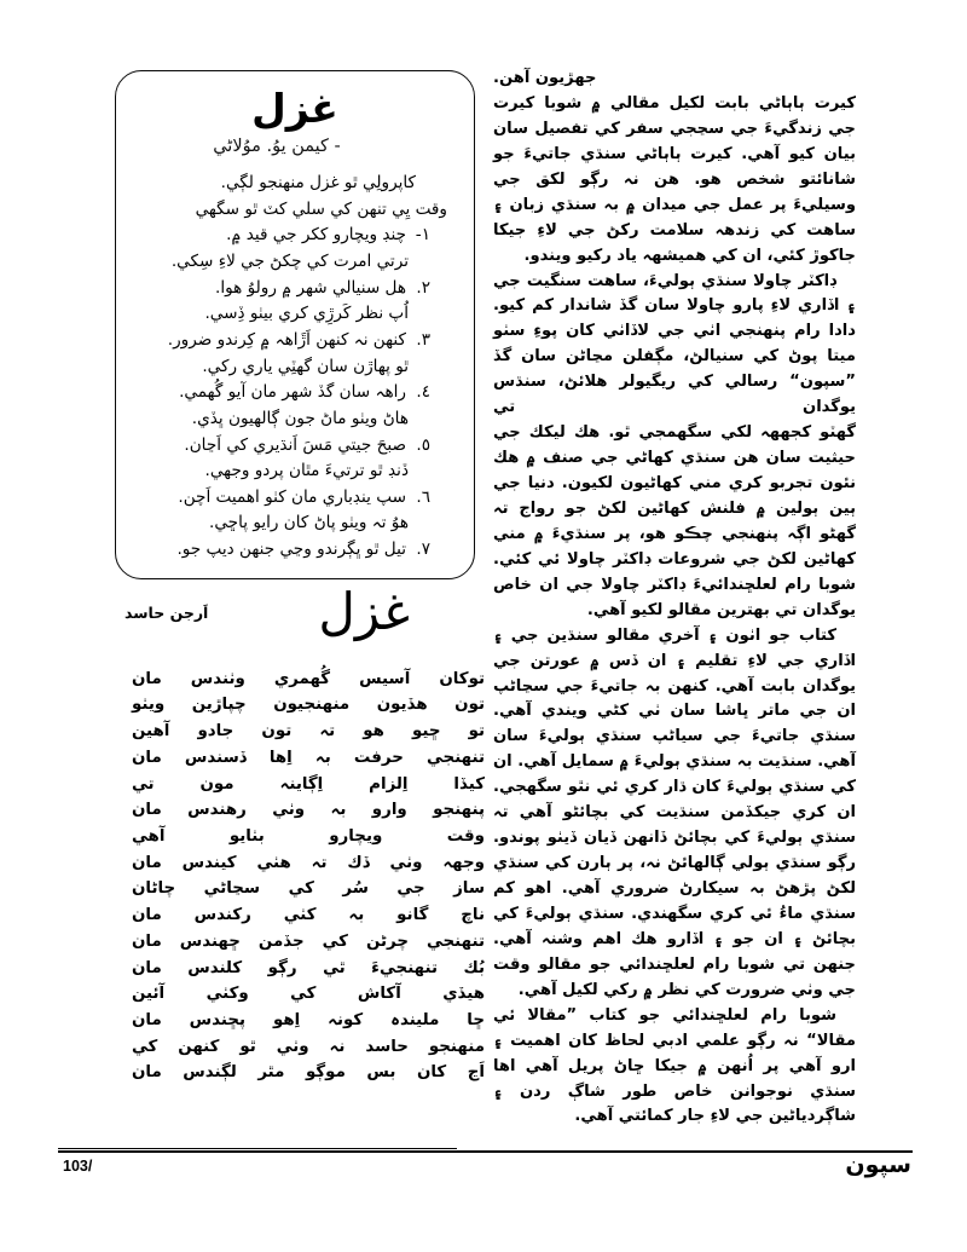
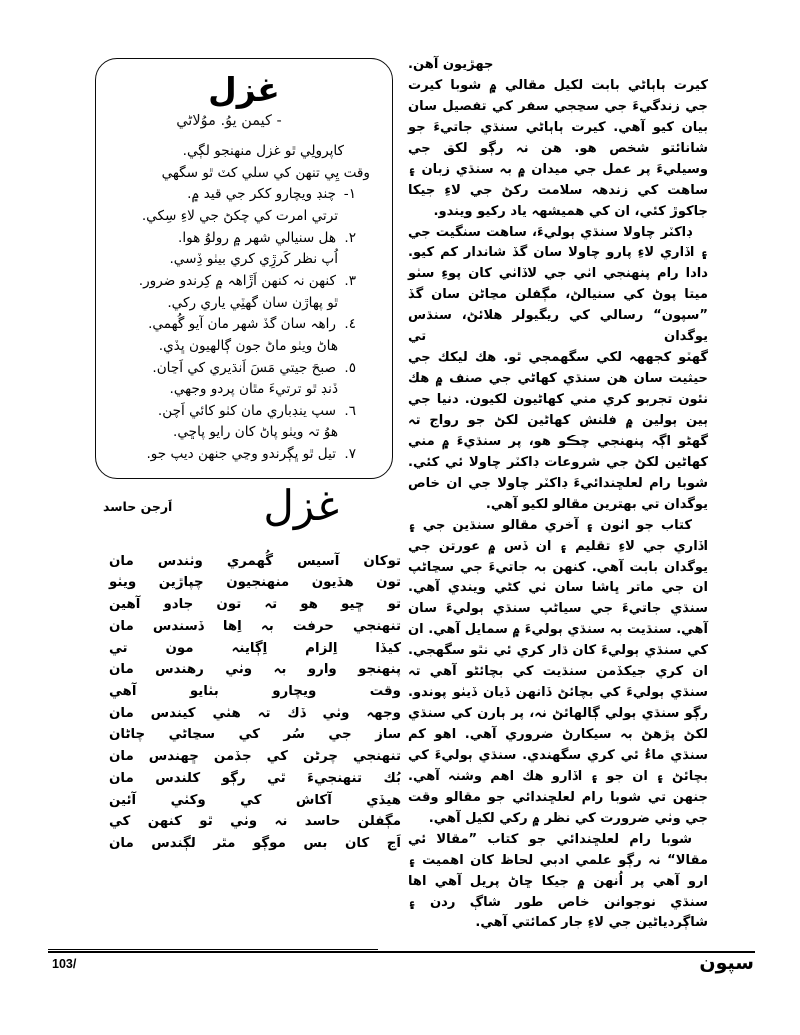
  غزل
  - كيمن يوُ. موُلاڻي
  كاپرولِي ٿو غزل منهنجو لڳي.
  وقت يِي تنهن كي سلي كٽ ٿو سگهي
  ١-چنڊ ويچارو ككر جي قيد ۾.
  ترتي امرت كي چكڻ جي لاءِ سِكي.
  ٢.هل سنيالي شهر ۾ رولوُ هوا.
  اُپ نظر كَرڙِي كري بيٺو ڏِسي.
  ٣.كنهن نہ كنهن اَڙَاهہ ۾ كِرندو ضرور.
  ٿو پهاڙن سان گهٽِي ياري ركي.
  ٤.راهہ سان گڏ شهر مان آيو گُهمي.
  هاڻ ويٺو ماڻ جون ڳالهيون ڀڏي.
  ٥.صبحَ جيتي مَسَ اَنڌيري كي اَڃان.
  ڏنڊ ٿو ترتيءَ مٿان پردو وجهي.
- ٦.سپ ينڊباري مان كٺو اهميت اَچن.
+ ٦.سپ ينڊباري مان كٺو كائي اَچن.
  هوُ تہ ويٺو پاڻ كان رايو پاڇي.
  ٧.تيل ٿو ڀڳرندو وڃي جنهن ديپ جو.
  غزل
  اَرجن حاسد
  توكان آسيس گُهمري وٺندس مان
  تون هڏيون منهنجيون چپاڙين ويٺو
  تو ڇيو هو تہ تون جادو آهين
  تنهنجي حرفت بہ اِها ڏسندس مان
  كيڏا اِلزام اِڳاينہ مون تي
  پنهنجو وارو بہ وٺي رهندس مان
  وقت ويچارو بٺايو آهي
  وجهہ وٺي ڏك تہ هٺي كيندس مان
  ساز جي سُر كي سڃاڻي چاڻان
- ناچ گانو بہ كٺي ركندس مان
  تنهنجي چرڻن كي جڏمن ڇهندس مان
  بُك تنهنجيءَ ٿي رڳو كلندس مان
  هيڏي آكاش كي وكٺي آئين
- ڇا مليندہ كونہ اِهو پڇندس مان
- منهنجو حاسد نہ وٺي ٿو كنهن كي
+ مڳفلن حاسد نہ وٺي ٿو كنهن كي
  اَڃ كان بس موڳو مٿر لڳندس مان
  جهڙيون آهن.
  كيرت ٻاٻاڻي بابت لكيل مقالي ۾ شوبا كيرت جي زندگيءَ جي سڃجي سفر كي تفصيل سان بيان كيو آهي. كيرت ٻاٻاڻي سنڌي جاتيءَ جو شانائتو شخص هو. هن نہ رڳو لكق جي وسيليءَ پر عمل جي ميدان ۾ بہ سنڌي زبان ۽ ساهت كي زندهہ سلامت ركڻ جي لاءِ جيكا جاكوڙ كئي، ان كي هميشهہ ياد ركيو ويندو.
  ڊاكٽر چاولا سنڌي ٻوليءَ، ساهت سنگيت جي ۽ اڏاري لاءِ پارو چاولا سان گڏ شاندار كم كيو. دادا رام پنهنجي اٺي جي لاڏاٺي كان پوءِ سٺو ميتا پوڻ كي سنيالڻ، مڳفلن مڃاڻن سان گڏ ”سپون“ رسالي كي ريگيولر هلائڻ، سنڌس يوگدان تي
  گهٽو كجههہ لكي سگهمجي ٿو. هك ليكك جي حيثيت سان هن سنڌي كهاڻي جي صنف ۾ هك نئون تجربو كري مني كهاڻيون لكيون. دنيا جي ٻين ٻولين ۾ فلنش كهاڻين لكڻ جو رواج تہ گهڻو اڳہ پنهنجي چڪو هو، پر سنڌيءَ ۾ مني كهاڻين لكڻ جي شروعات ڊاكٽر چاولا ئي كئي. شوبا رام لعلڇندائيءَ ڊاكٽر چاولا جي ان خاص يوگدان تي بهترين مقالو لكيو آهي.
  كتاب جو اٺون ۽ آخري مقالو سنڌين جي ۽ اڏاري جي لاءِ تقليم ۽ ان ڏس ۾ عورتن جي يوگدان بابت آهي. كنهن بہ جاتيءَ جي سڃاڻپ ان جي ماتر ڀاشا سان ٺي كڻي ويندي آهي. سنڌي جاتيءَ جي سياڻپ سنڌي ٻوليءَ سان آهي. سنڌيت بہ سنڌي ٻوليءَ ۾ سمايل آهي. ان كي سنڌي ٻوليءَ كان ڌار كري ئي نٿو سگهجي. ان كري جيكڏمن سنڌيت كي بچائڻو آهي تہ سنڌي ٻوليءَ كي بچائڻ ڏانهن ڏيان ڏيٺو پوندو. رڳو سنڌي ٻولي ڳالهائڻ نہ، پر ٻارن كي سنڌي لكڻ پڙهڻ بہ سيكارڻ ضروري آهي. اهو كم سنڌي ماءُ ئي كري سگهندي. سنڌي ٻوليءَ كي بچائڻ ۽ ان جو ۽ اڏارو هك اهم وشنہ آهي. جنهن تي شوبا رام لعلڇندائي جو مقالو وقت جي وٺي ضرورت كي نظر ۾ ركي لكيل آهي.
  شوبا رام لعلڇندائي جو كتاب ”مقالا ئي مقالا“ نہ رڳو علمي ادبي لحاظ كان اهميت ۽ ارو آهي پر اُنهن ۾ جيكا ڇاڻ پريل آهي اها سنڌي نوجوانن خاص طور شاڳ ردن ۽ شاڳردياڻين جي لاءِ جار كمائتي آهي.
  103/
  سپون
